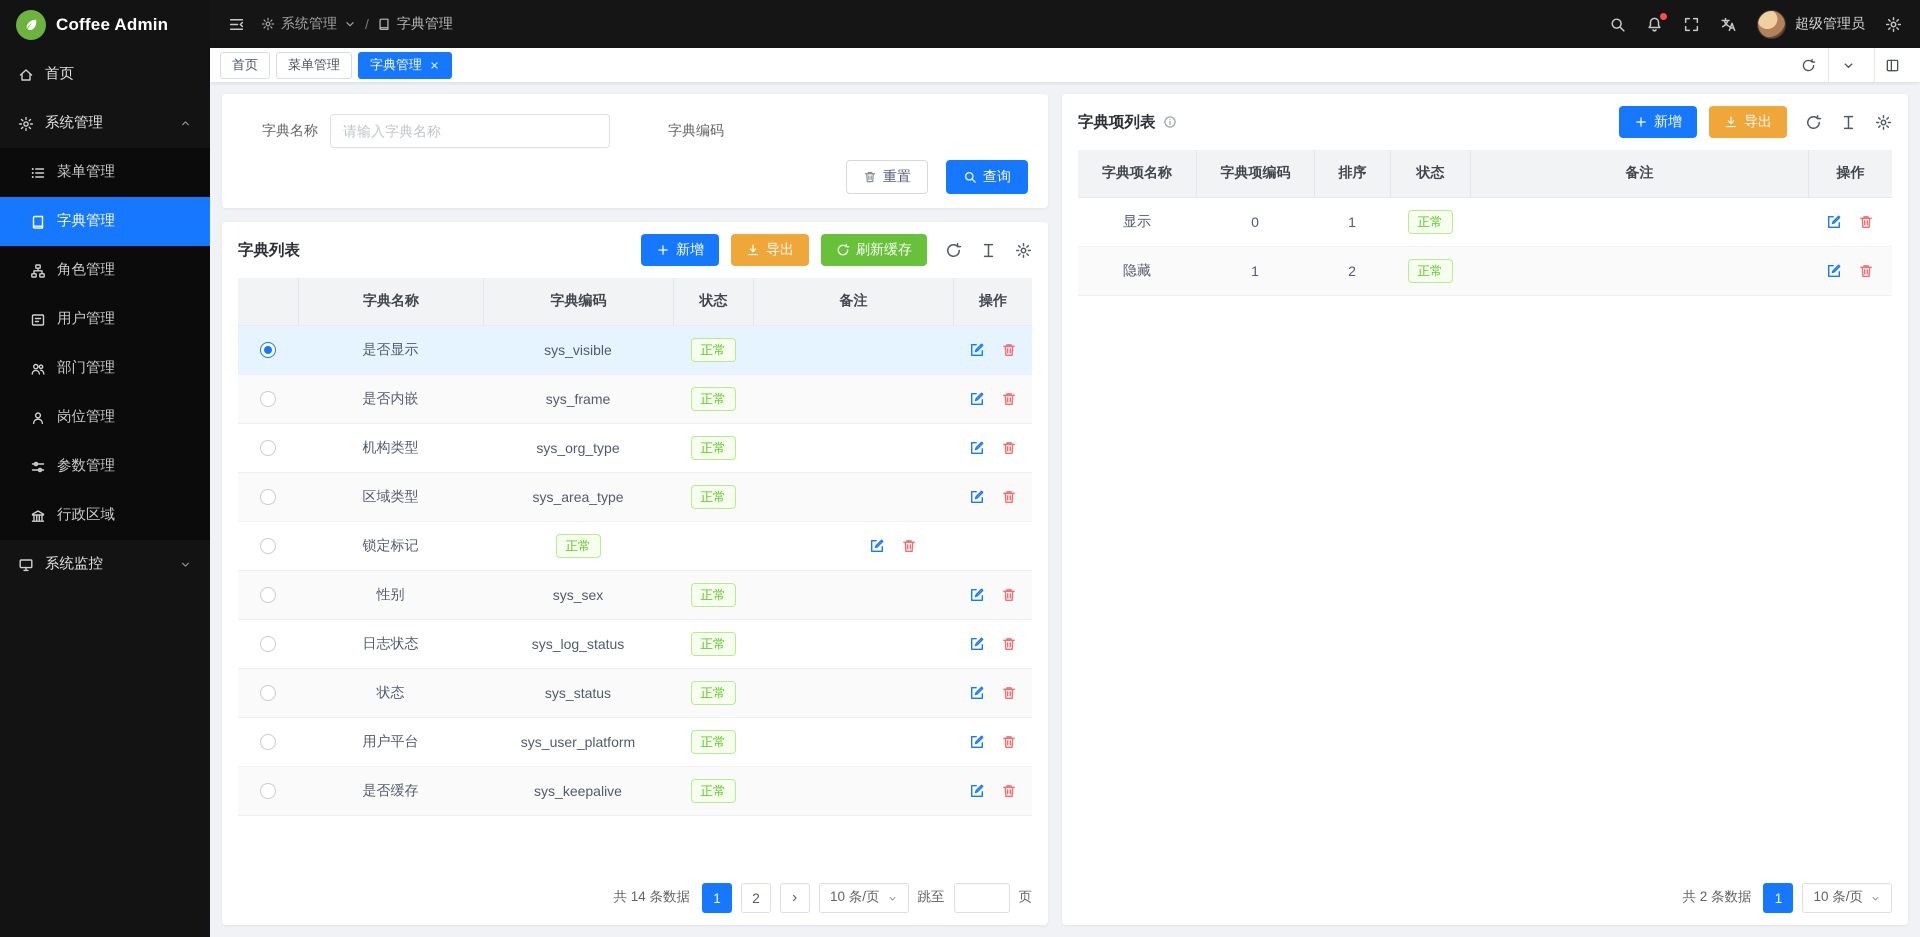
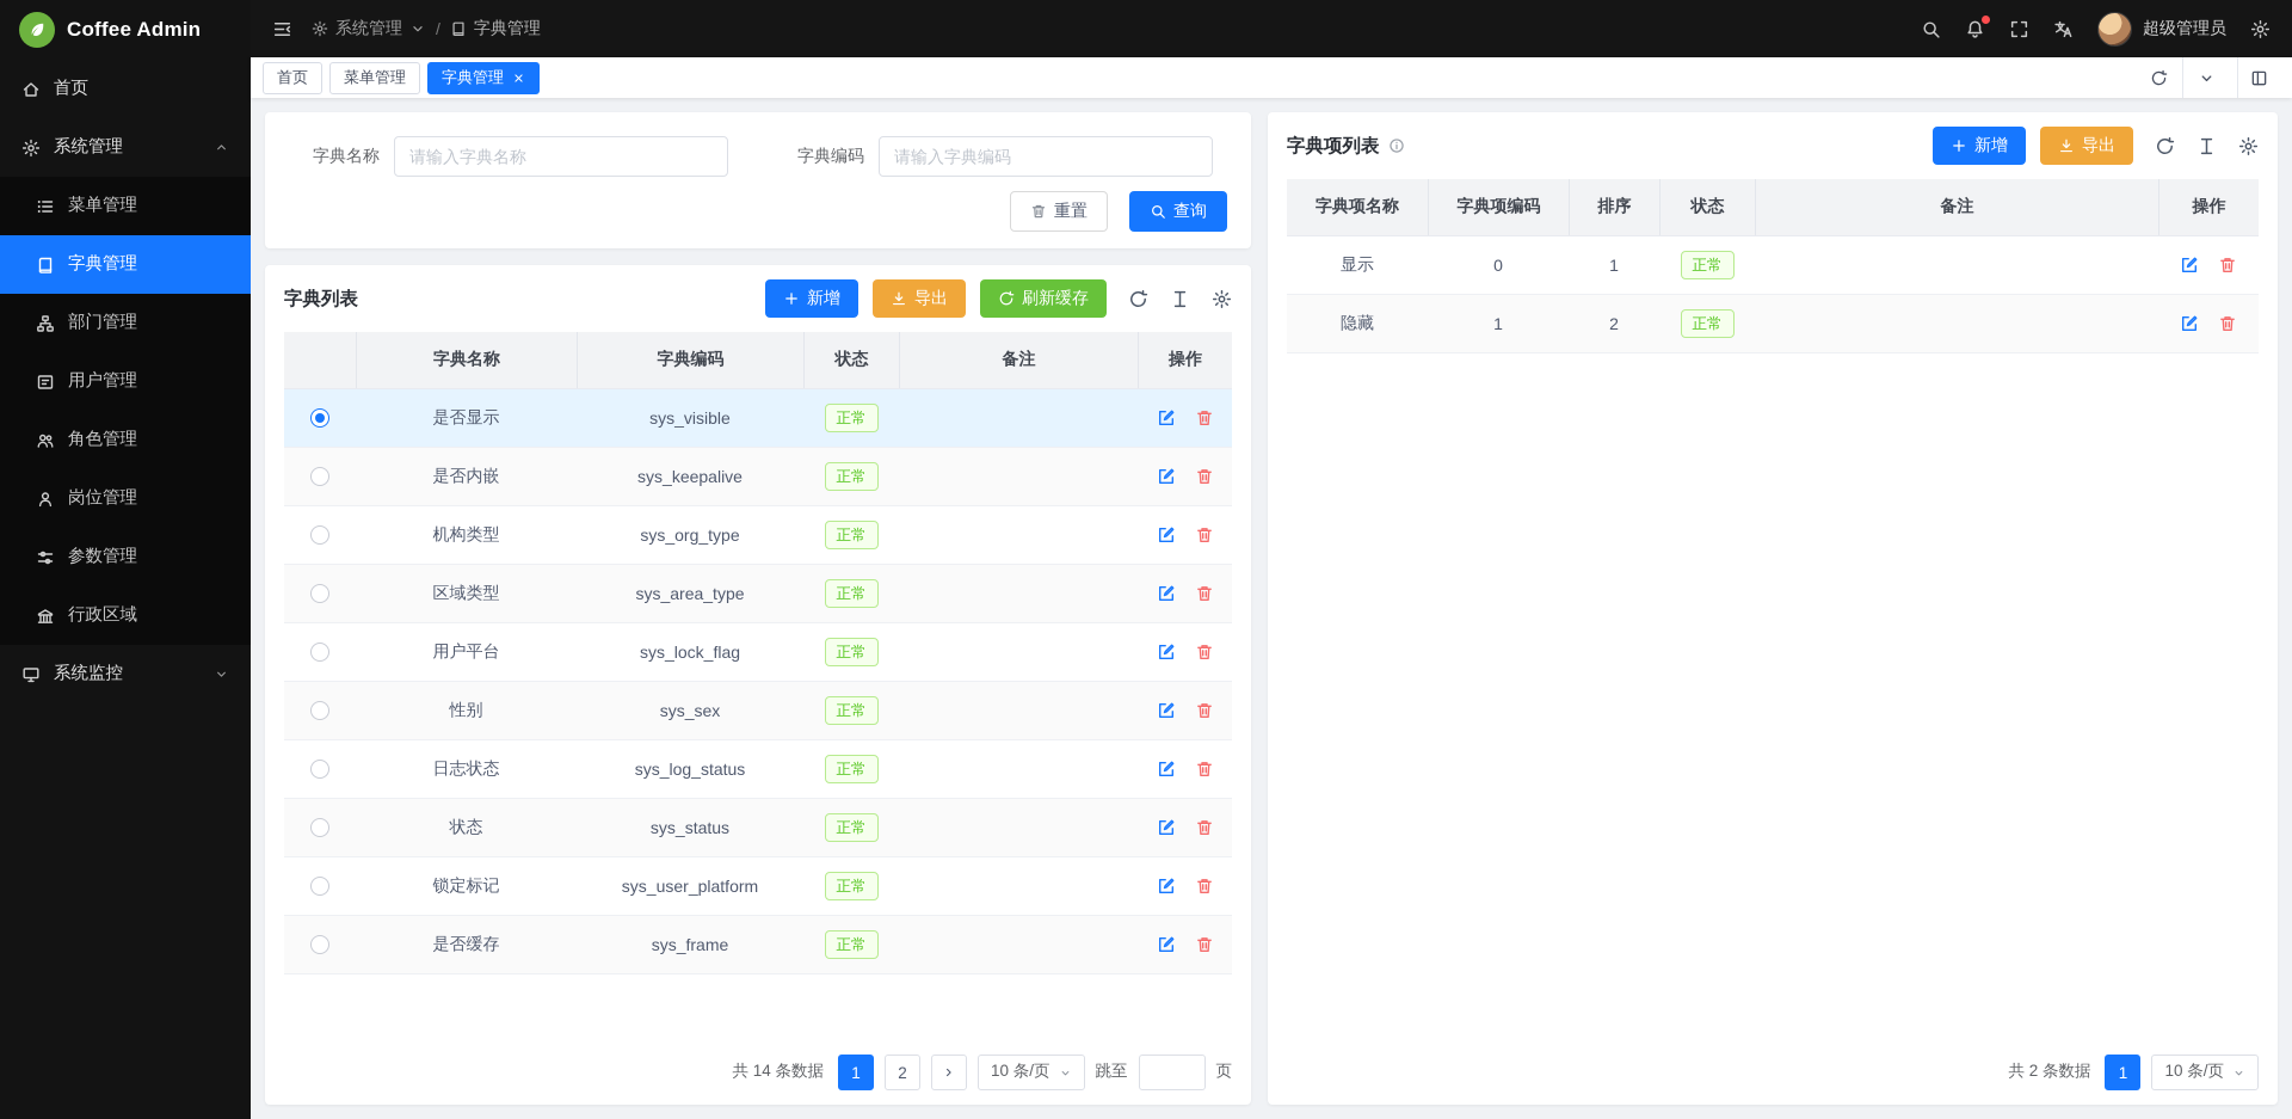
  Coffee Admin
  首页
  系统管理
  菜单管理
  字典管理
- 角色管理
+ 部门管理
  用户管理
- 部门管理
+ 角色管理
  岗位管理
  参数管理
  行政区域
  系统监控
  系统管理
  /
  字典管理
  超级管理员
  首页
  菜单管理
  字典管理
  字典名称
  请输入字典名称
  字典编码
+ 请输入字典编码
  重置
  查询
  字典列表
  新增
  导出
  刷新缓存
  字典名称
  字典编码
  状态
  备注
  操作
  是否显示
  sys_visible
  正常
  是否内嵌
- sys_frame
+ sys_keepalive
  正常
  机构类型
  sys_org_type
  正常
  区域类型
  sys_area_type
  正常
- 锁定标记
+ 用户平台
+ sys_lock_flag
  正常
  性别
  sys_sex
  正常
  日志状态
  sys_log_status
  正常
  状态
  sys_status
  正常
- 用户平台
+ 锁定标记
  sys_user_platform
  正常
  是否缓存
- sys_keepalive
+ sys_frame
  正常
  共 14 条数据
  1
  2
  10 条/页
  跳至
  页
  字典项列表
  新增
  导出
  字典项名称
  字典项编码
  排序
  状态
  备注
  操作
  显示
  0
  1
  正常
  隐藏
  1
  2
  正常
  共 2 条数据
  1
  10 条/页
